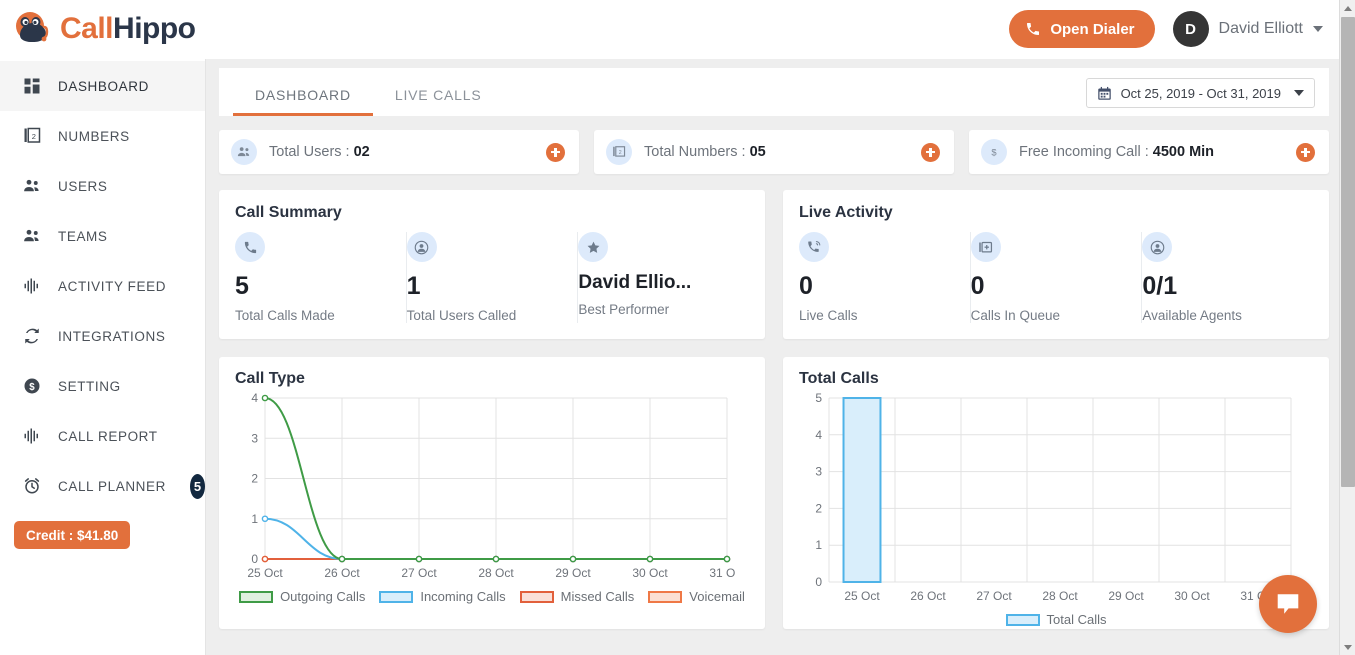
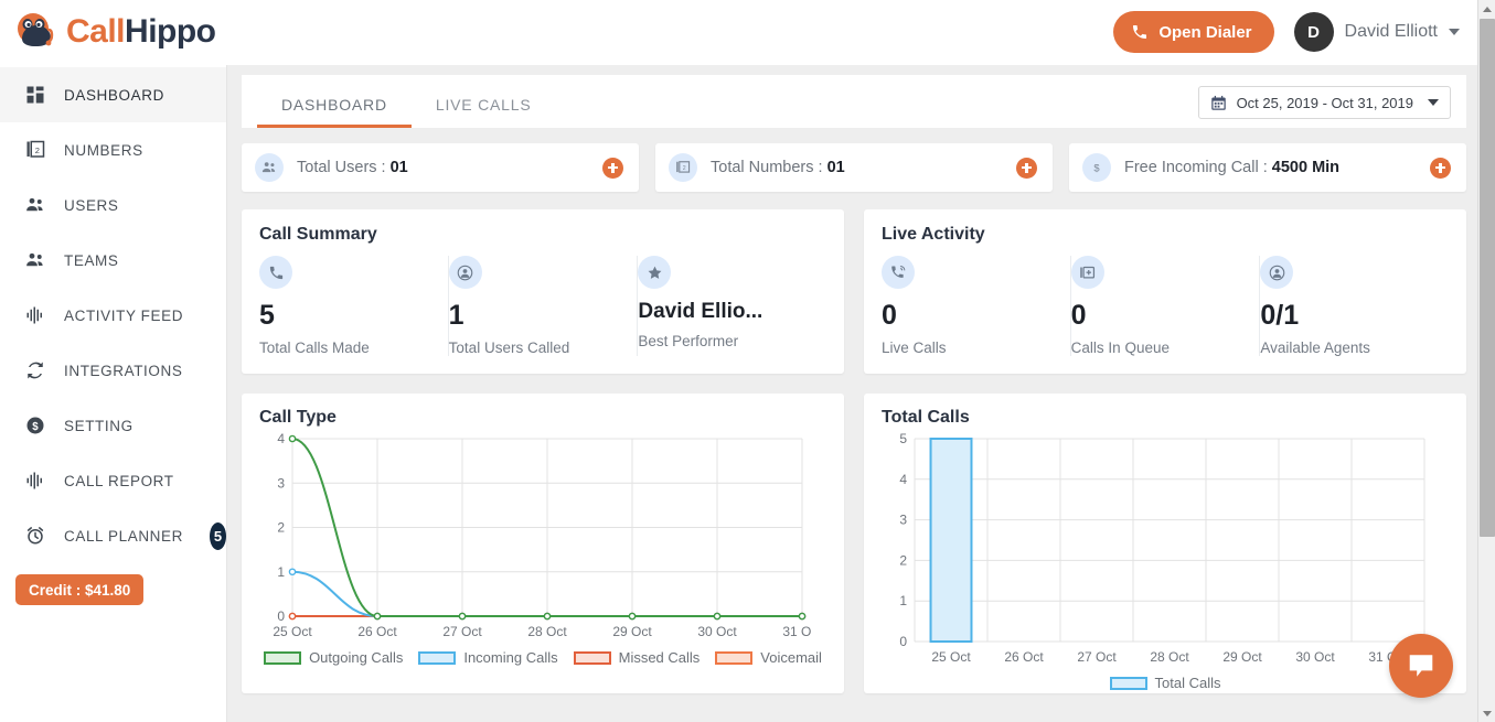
  CallHippo
  Open Dialer
  D
  David Elliott
  DASHBOARD
  2
  NUMBERS
  USERS
  TEAMS
  ACTIVITY FEED
  INTEGRATIONS
  $
  SETTING
  CALL REPORT
  CALL PLANNER
  5
  Credit : $41.80
  DASHBOARD
  LIVE CALLS
  Oct 25, 2019 - Oct 31, 2019
- Total Users : 02
+ Total Users : 01
- Total Numbers : 05
+ Total Numbers : 01
  $
  Free Incoming Call : 4500 Min
  Call Summary
  5
  Total Calls Made
  1
  Total Users Called
  David Ellio...
  Best Performer
  Live Activity
  0
  Live Calls
  0
  Calls In Queue
  0/1
  Available Agents
  Call Type
  0
  1
  2
  3
  4
  25 Oct
  26 Oct
  27 Oct
  28 Oct
  29 Oct
  30 Oct
  Outgoing Calls
  Incoming Calls
  Missed Calls
  Voicemail
  Total Calls
  0
  1
  2
  3
  4
  5
  25 Oct
  26 Oct
  27 Oct
  28 Oct
  29 Oct
  30 Oct
  Total Calls
